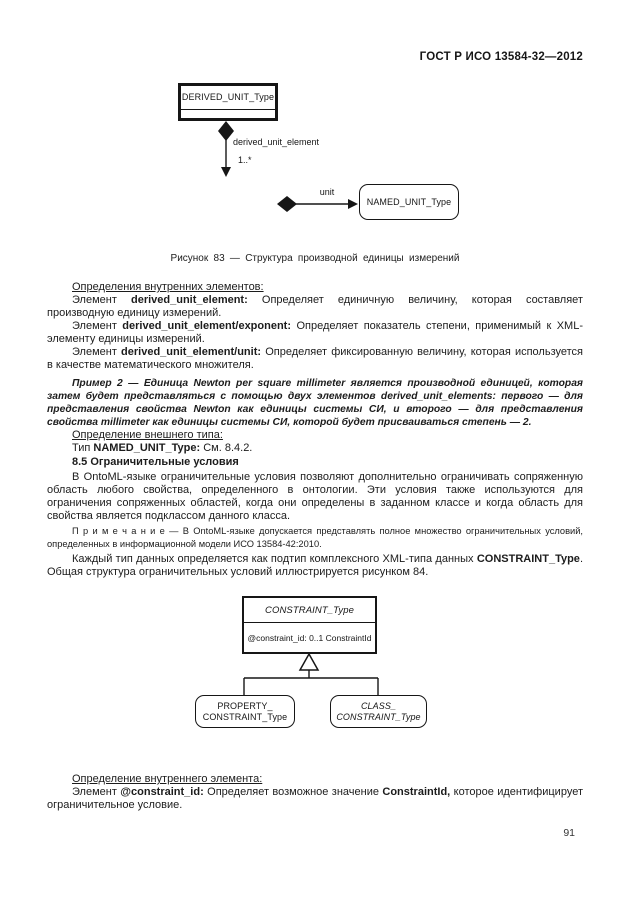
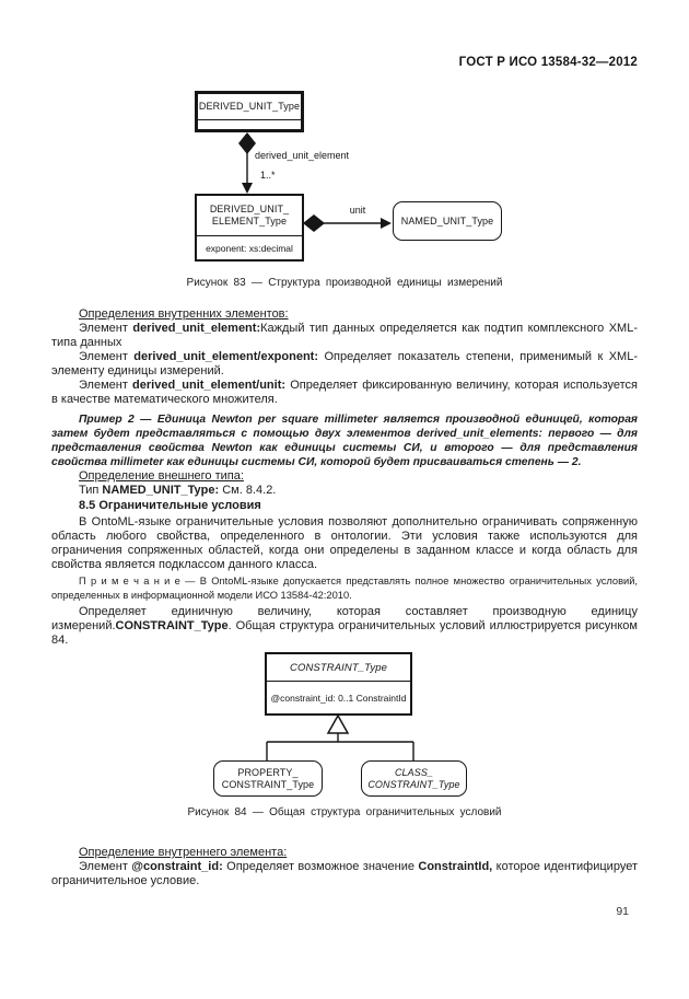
  ГОСТ Р ИСО 13584-32—2012
  DERIVED_UNIT_Type
  derived_unit_element
  1..*
+ DERIVED_UNIT_
+ ELEMENT_Type
+ exponent: xs:decimal
  unit
  NAMED_UNIT_Type
  Рисунок 83 — Структура производной единицы измерений
  Определения внутренних элементов:
- Элемент derived_unit_element: Определяет единичную величину, которая составляет производную единицу измерений.
+ Элемент derived_unit_element:Каждый тип данных определяется как подтип комплексного XML-типа данных
  Элемент derived_unit_element/exponent: Определяет показатель степени, применимый к XML-элементу единицы измерений.
  Элемент derived_unit_element/unit: Определяет фиксированную величину, которая используется в качестве математического множителя.
  Пример 2 — Единица Newton per square millimeter является производной единицей, которая затем будет представляться с помощью двух элементов derived_unit_elements: первого — для представления свойства Newton как единицы системы СИ, и второго — для представления свойства millimeter как единицы системы СИ, которой будет присваиваться степень — 2.
  Определение внешнего типа:
  Тип NAMED_UNIT_Type: См. 8.4.2.
  8.5 Ограничительные условия
  В OntoML-языке ограничительные условия позволяют дополнительно ограничивать сопряженную область любого свойства, определенного в онтологии. Эти условия также используются для ограничения сопряженных областей, когда они определены в заданном классе и когда область для свойства является подклассом данного класса.
  П р и м е ч а н и е — В OntoML-языке допускается представлять полное множество ограничительных условий, определенных в информационной модели ИСО 13584-42:2010.
- Каждый тип данных определяется как подтип комплексного XML-типа данных CONSTRAINT_Type. Общая структура ограничительных условий иллюстрируется рисунком 84.
+ Определяет единичную величину, которая составляет производную единицу измерений.CONSTRAINT_Type. Общая структура ограничительных условий иллюстрируется рисунком 84.
  Определение внутреннего элемента:
  Элемент @constraint_id: Определяет возможное значение ConstraintId, которое идентифицирует ограничительное условие.
  CONSTRAINT_Type
  @constraint_id: 0..1 ConstraintId
  PROPERTY_
  CONSTRAINT_Type
  CLASS_
  CONSTRAINT_Type
+ Рисунок 84 — Общая структура ограничительных условий
  91
